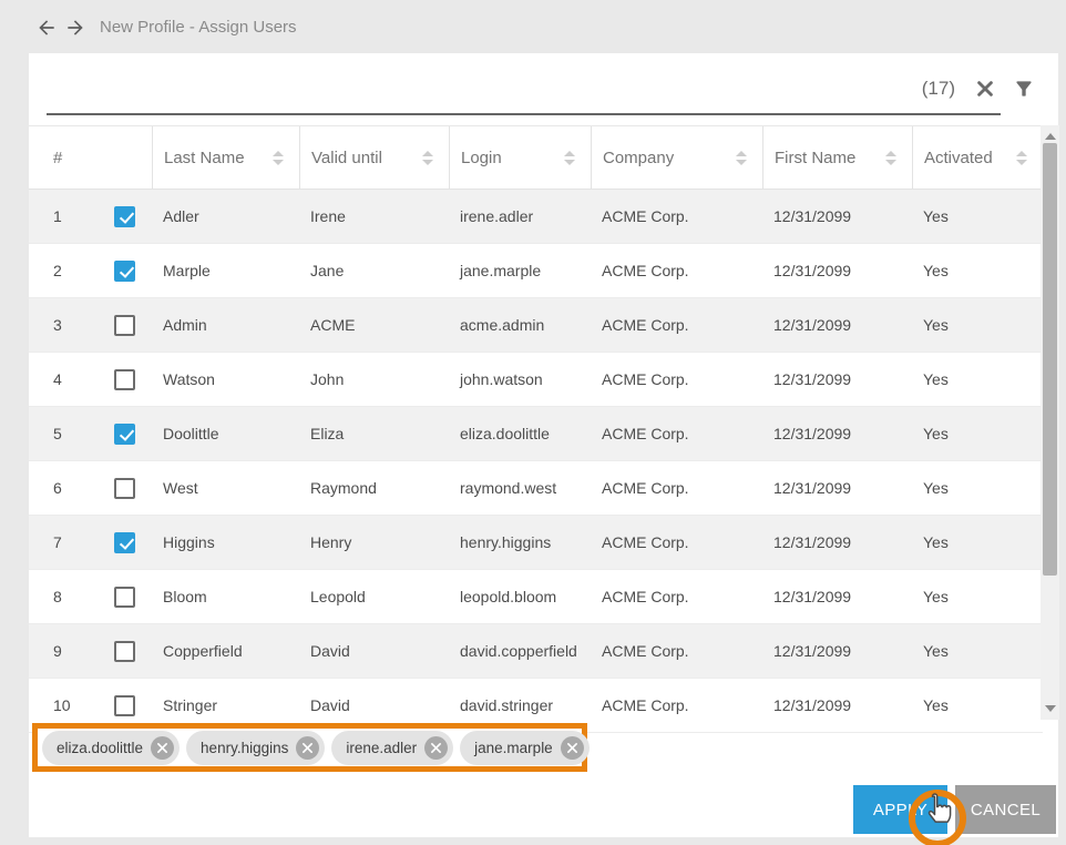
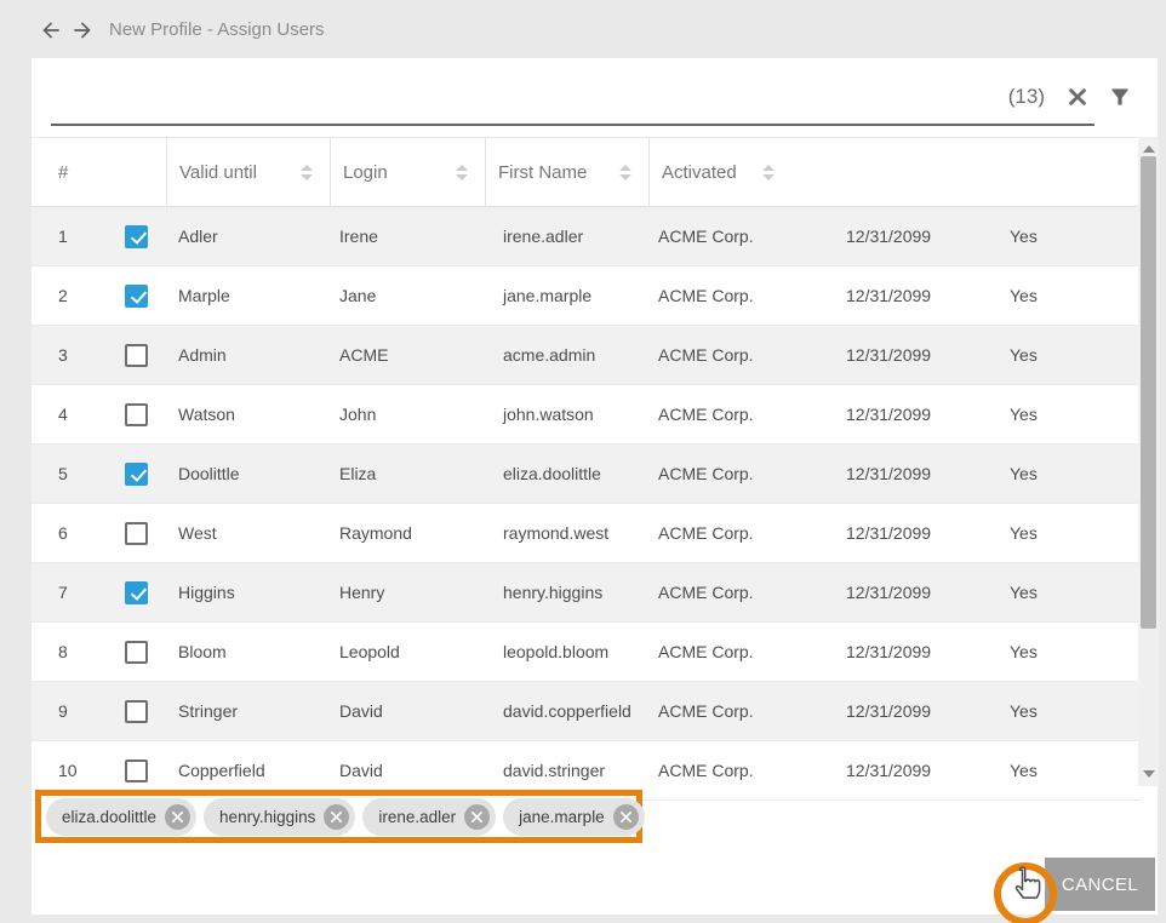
  New Profile - Assign Users
- (17)
+ (13)
  #
- Last Name
  Valid until
  Login
- Company
  First Name
  Activated
  1
  Adler
  Irene
  irene.adler
  ACME Corp.
  12/31/2099
  Yes
  2
  Marple
  Jane
  jane.marple
  ACME Corp.
  12/31/2099
  Yes
  3
  Admin
  ACME
  acme.admin
  ACME Corp.
  12/31/2099
  Yes
  4
  Watson
  John
  john.watson
  ACME Corp.
  12/31/2099
  Yes
  5
  Doolittle
  Eliza
  eliza.doolittle
  ACME Corp.
  12/31/2099
  Yes
  6
  West
  Raymond
  raymond.west
  ACME Corp.
  12/31/2099
  Yes
  7
  Higgins
  Henry
  henry.higgins
  ACME Corp.
  12/31/2099
  Yes
  8
  Bloom
  Leopold
  leopold.bloom
  ACME Corp.
  12/31/2099
  Yes
  9
- Copperfield
+ Stringer
  David
  david.copperfield
  ACME Corp.
  12/31/2099
  Yes
  10
- Stringer
+ Copperfield
  David
  david.stringer
  ACME Corp.
  12/31/2099
  Yes
  eliza.doolittle
  henry.higgins
  irene.adler
  jane.marple
- APPLY
  CANCEL
